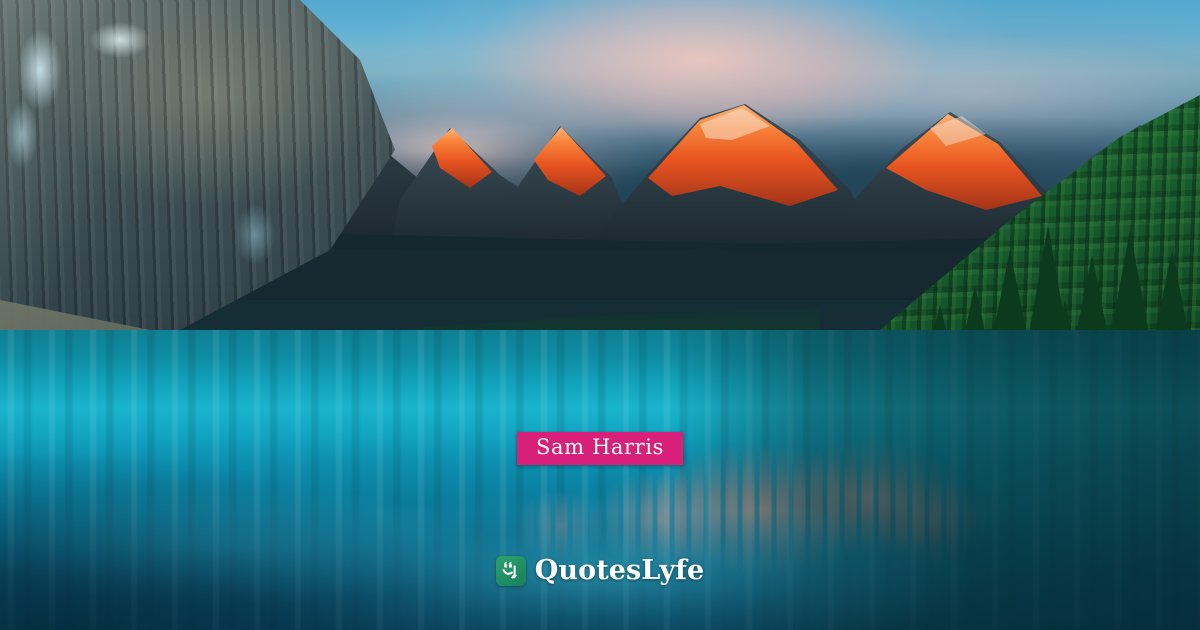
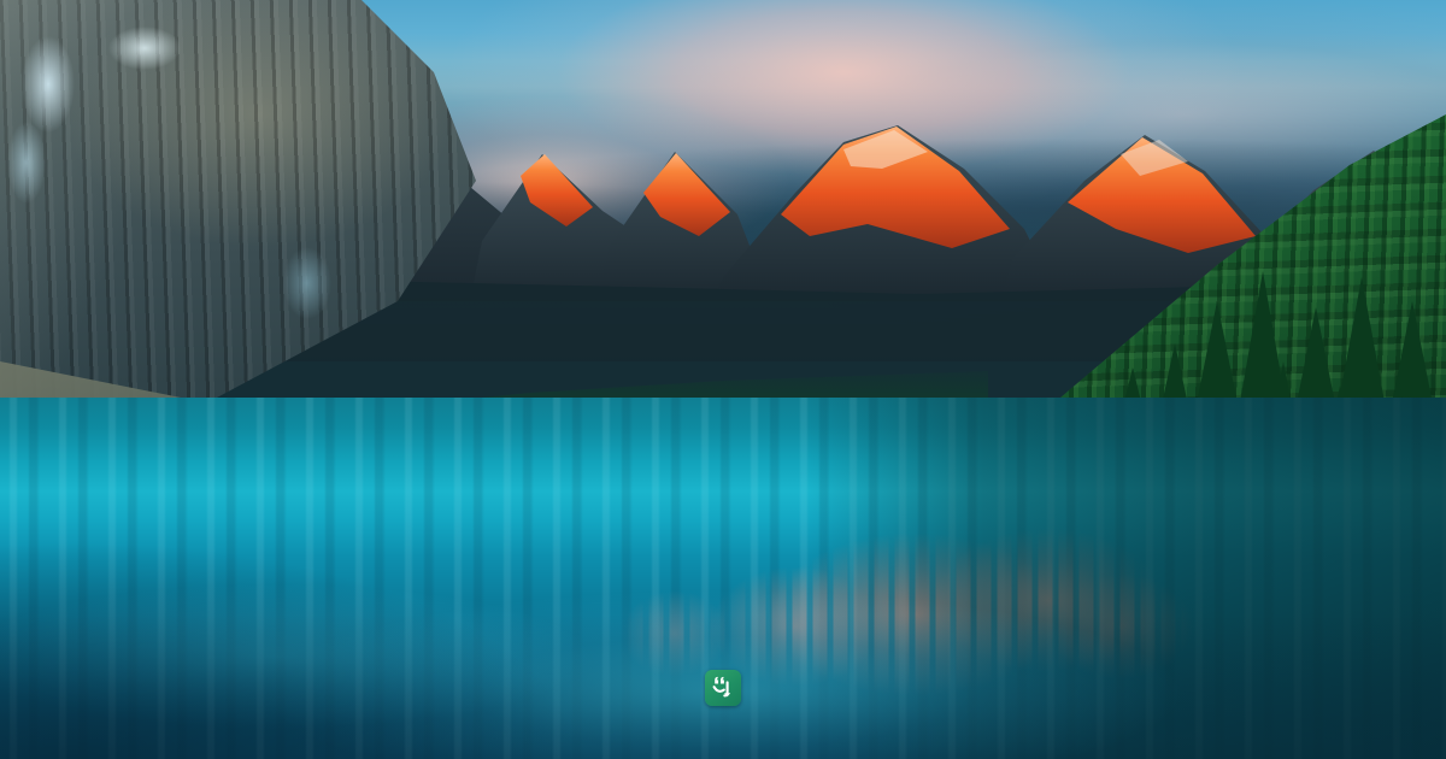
- Sam Harris
- QuotesLyfe
